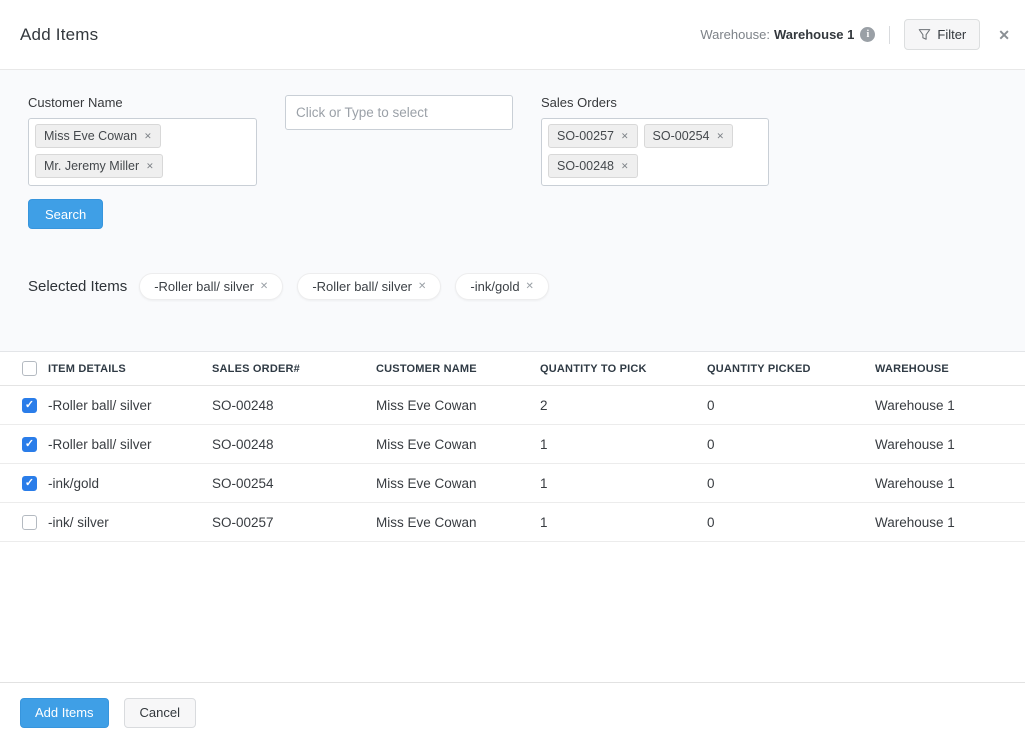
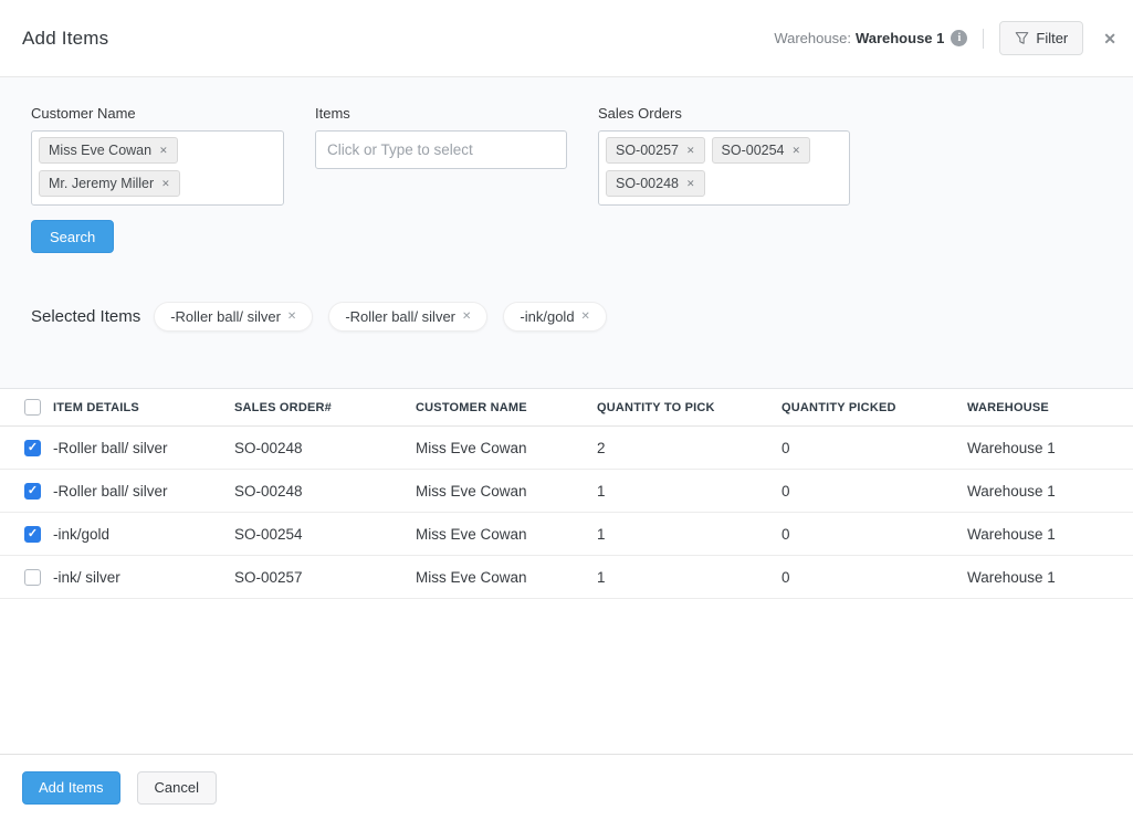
  Add Items
  Warehouse:
  Warehouse 1
  Filter
  Customer Name
  Miss Eve Cowan
  Mr. Jeremy Miller
+ Items
  Click or Type to select
  Sales Orders
  SO-00257
  SO-00254
  SO-00248
  Search
  Selected Items
  -Roller ball/ silver
  -Roller ball/ silver
  -ink/gold
  ITEM DETAILS
  SALES ORDER#
  CUSTOMER NAME
  QUANTITY TO PICK
  QUANTITY PICKED
  WAREHOUSE
  -Roller ball/ silver
  SO-00248
  Miss Eve Cowan
  2
  0
  Warehouse 1
  -Roller ball/ silver
  SO-00248
  Miss Eve Cowan
  1
  0
  Warehouse 1
  -ink/gold
  SO-00254
  Miss Eve Cowan
  1
  0
  Warehouse 1
  -ink/ silver
  SO-00257
  Miss Eve Cowan
  1
  0
  Warehouse 1
  Add Items
  Cancel
